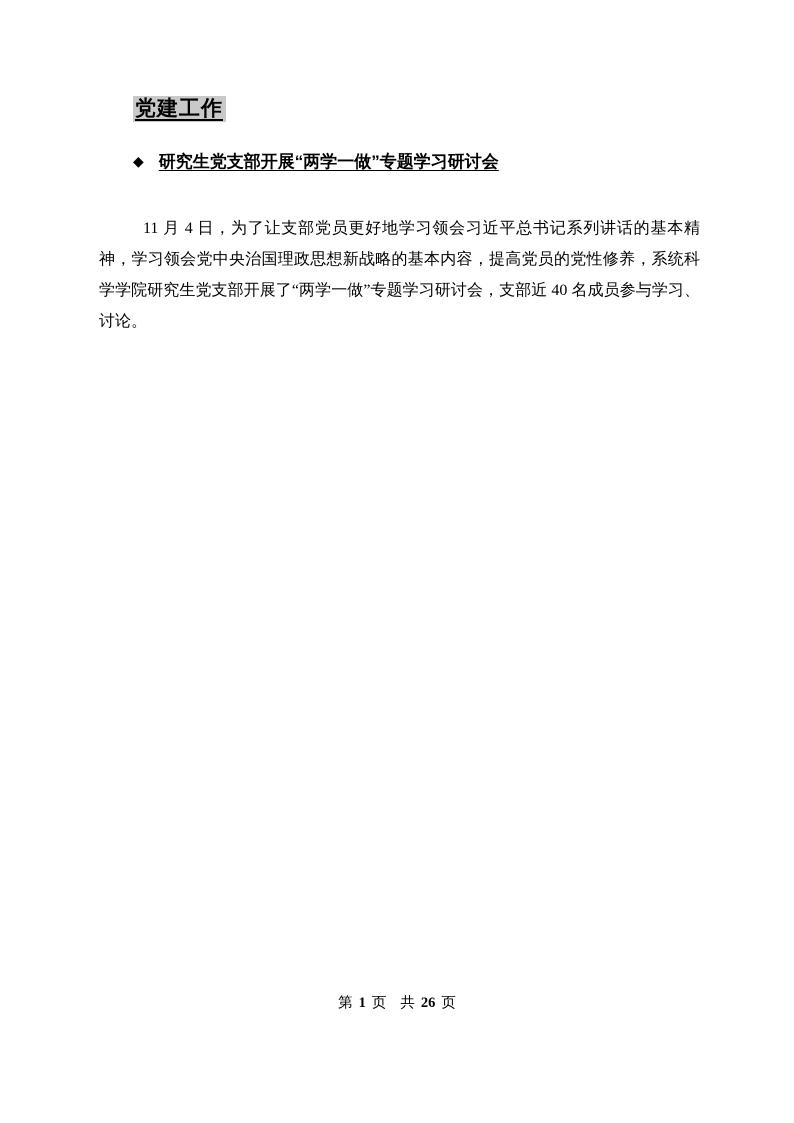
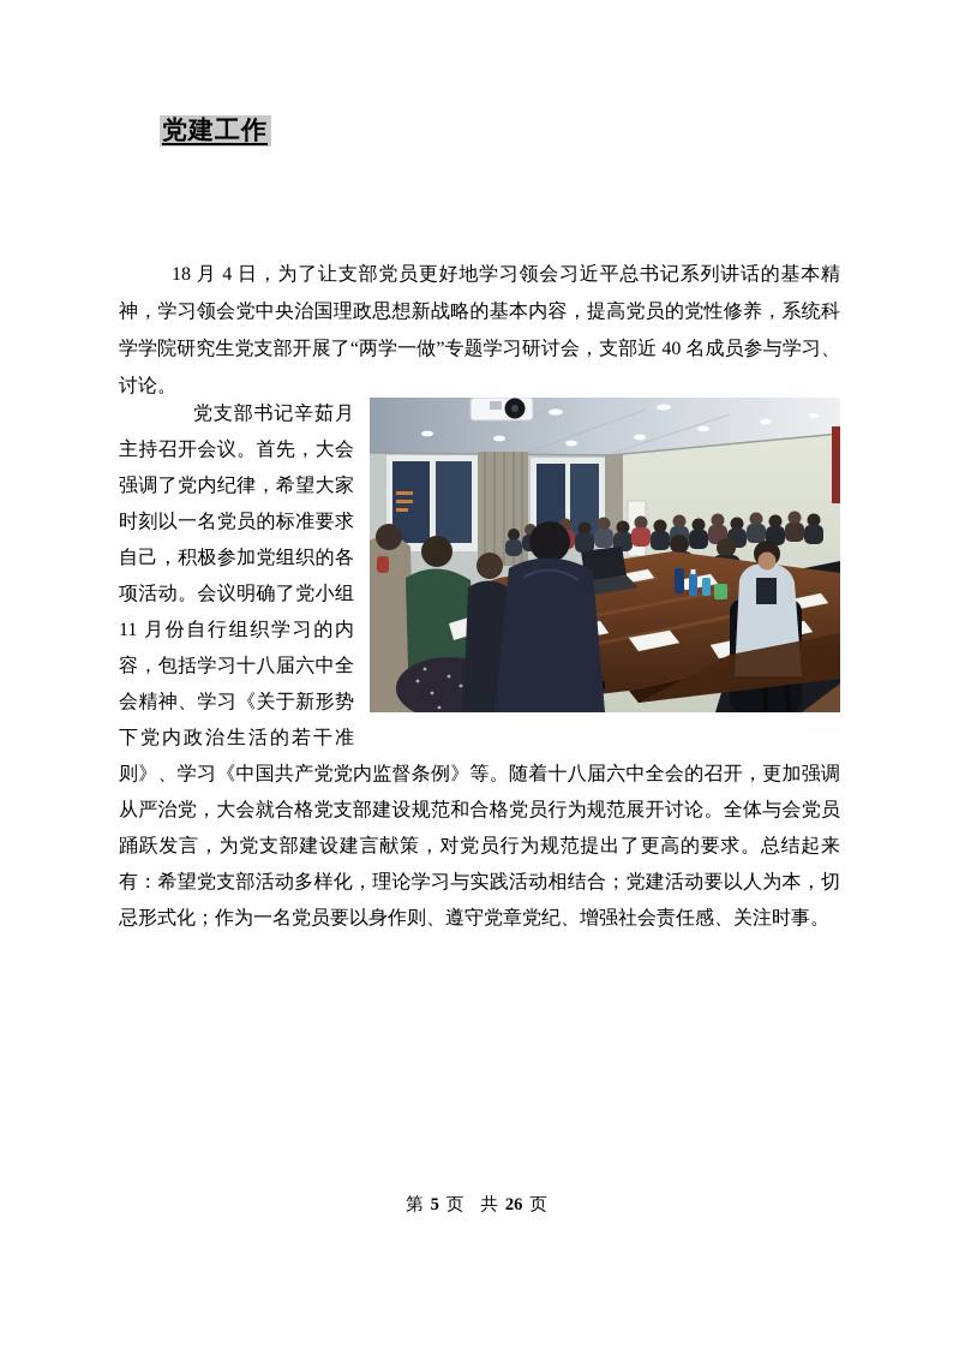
  党建工作
- ◆ 研究生党支部开展“两学一做”专题学习研讨会
- 11 月 4 日，为了让支部党员更好地学习领会习近平总书记系列讲话的基本精神，学习领会党中央治国理政思想新战略的基本内容，提高党员的党性修养，系统科学学院研究生党支部开展了“两学一做”专题学习研讨会，支部近 40 名成员参与学习、讨论。
+ 18 月 4 日，为了让支部党员更好地学习领会习近平总书记系列讲话的基本精神，学习领会党中央治国理政思想新战略的基本内容，提高党员的党性修养，系统科学学院研究生党支部开展了“两学一做”专题学习研讨会，支部近 40 名成员参与学习、讨论。
+ 党支部书记辛茹月主持召开会议。首先，大会强调了党内纪律，希望大家时刻以一名党员的标准要求自己，积极参加党组织的各项活动。会议明确了党小组 11 月份自行组织学习的内容，包括学习十八届六中全会精神、学习《关于新形势下党内政治生活的若干准则》、学习《中国共产党党内监督条例》等。随着十八届六中全会的召开，更加强调从严治党，大会就合格党支部建设规范和合格党员行为规范展开讨论。全体与会党员踊跃发言，为党支部建设建言献策，对党员行为规范提出了更高的要求。总结起来有：希望党支部活动多样化，理论学习与实践活动相结合；党建活动要以人为本，切忌形式化；作为一名党员要以身作则、遵守党章党纪、增强社会责任感、关注时事。
- 第 1 页 共 26 页
+ 第 5 页 共 26 页
